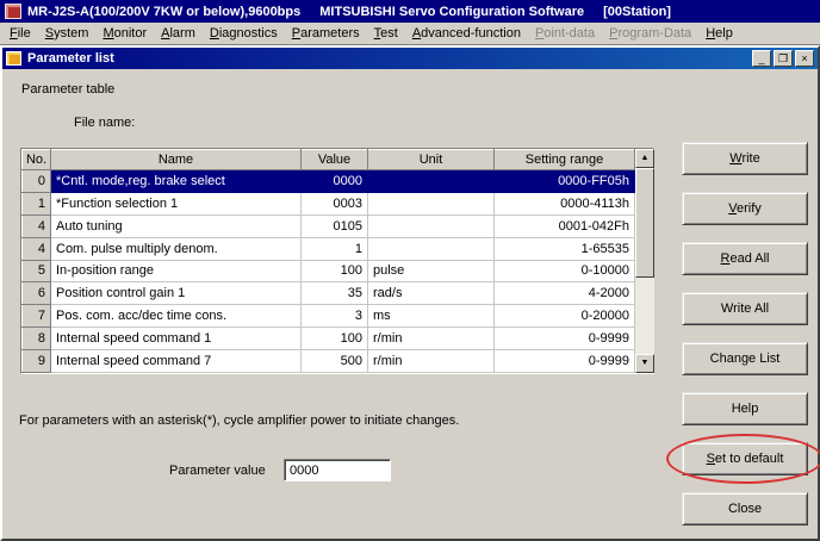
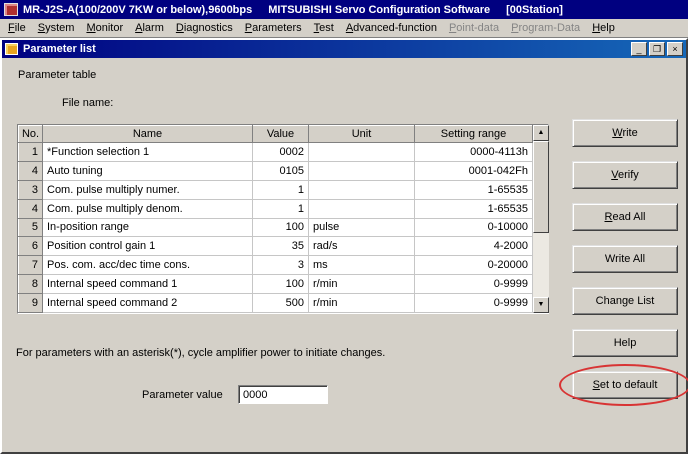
  MR-J2S-A(100/200V 7KW or below),9600bps
  MITSUBISHI Servo Configuration Software
  [00Station]
  File
  System
  Monitor
  Alarm
  Diagnostics
  Parameters
  Test
  Advanced-function
  Point-data
  Program-Data
  Help
  Parameter list
  _
  ❐
  ×
  Parameter table
  File name:
  No.	Name	Value	Unit	Setting range
- 0	*Cntl. mode,reg. brake select	0000		0000-FF05h
- 1	*Function selection 1	0003		0000-4113h
+ 1	*Function selection 1	0002		0000-4113h
  4	Auto tuning	0105		0001-042Fh
+ 3	Com. pulse multiply numer.	1		1-65535
  4	Com. pulse multiply denom.	1		1-65535
  5	In-position range	100	pulse	0-10000
  6	Position control gain 1	35	rad/s	4-2000
  7	Pos. com. acc/dec time cons.	3	ms	0-20000
  8	Internal speed command 1	100	r/min	0-9999
- 9	Internal speed command 7	500	r/min	0-9999
+ 9	Internal speed command 2	500	r/min	0-9999
  For parameters with an asterisk(*), cycle amplifier power to initiate changes.
  Parameter value
  0000
  Write
  Verify
  Read All
  Write All
  Change List
  Help
  Set to default
- Close
